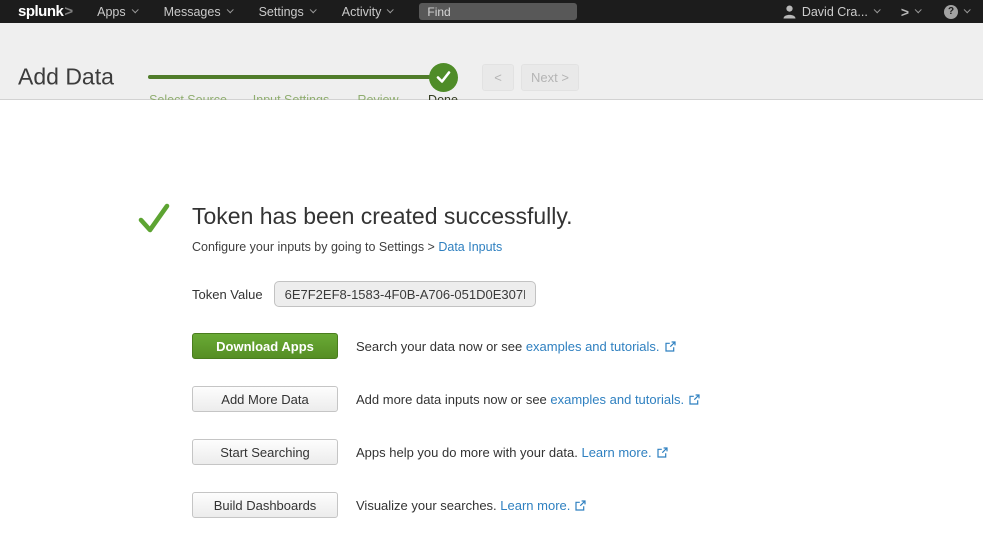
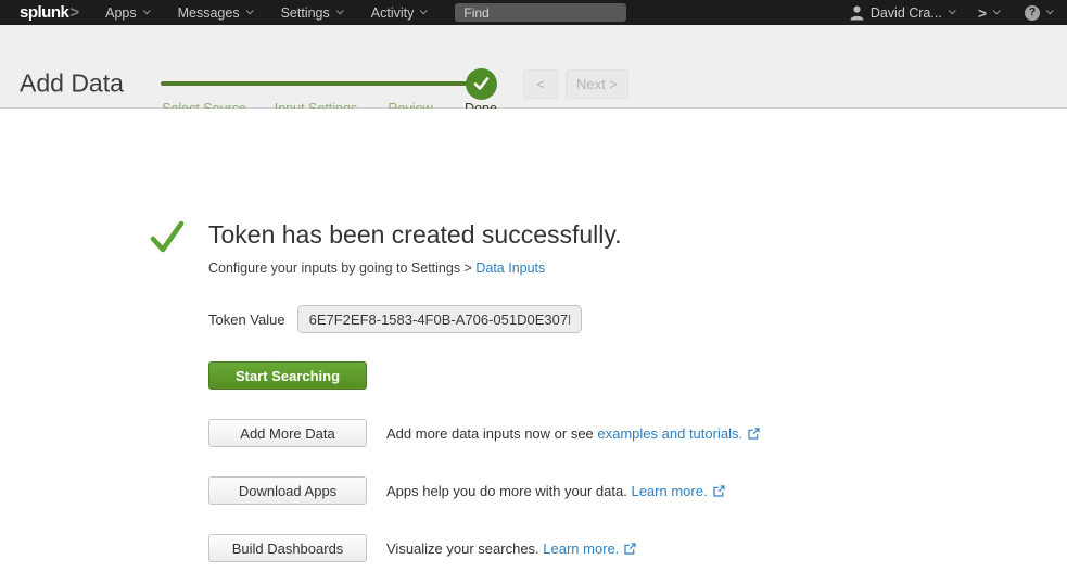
  splunk
  >
  Apps
  Messages
  Settings
  Activity
  Find
  David Cra...
  >
  ?
  Add Data
  <
  Next >
  Token has been created successfully.
  Configure your inputs by going to Settings > Data Inputs
  Token Value
  6E7F2EF8-1583-4F0B-A706-051D0E307
- Download Apps
+ Start Searching
- Search your data now or see examples and tutorials.
  Add More Data
  Add more data inputs now or see examples and tutorials.
- Start Searching
+ Download Apps
  Apps help you do more with your data. Learn more.
  Build Dashboards
  Visualize your searches. Learn more.
